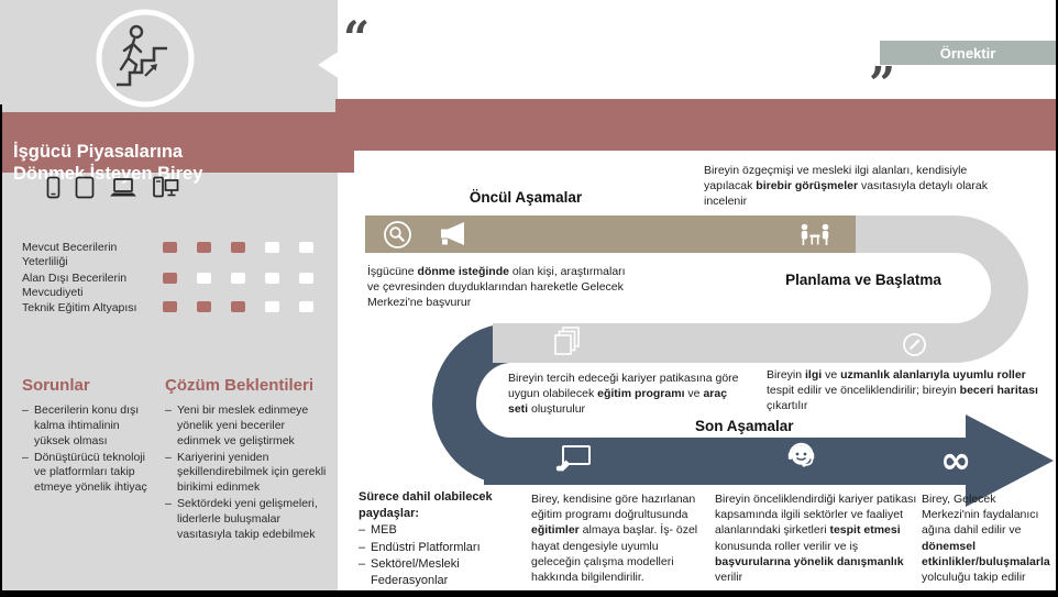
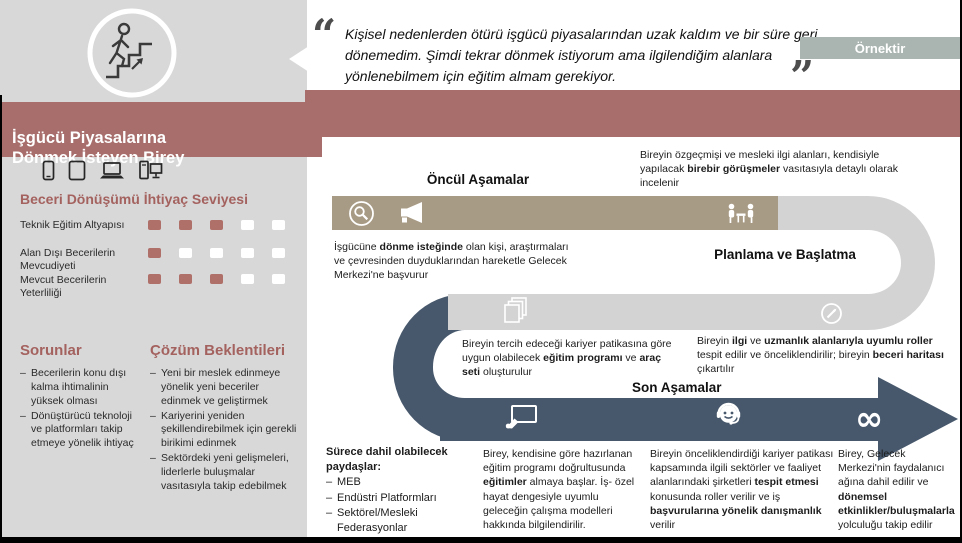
  İşgücü Piyasalarına
  Dönmek İsteyen Birey
+ Beceri Dönüşümü İhtiyaç Seviyesi
- Mevcut Becerilerin Yeterliliği
+ Teknik Eğitim Altyapısı
  Alan Dışı Becerilerin Mevcudiyeti
- Teknik Eğitim Altyapısı
+ Mevcut Becerilerin Yeterliliği
  Sorunlar
  –
  Becerilerin konu dışı kalma ihtimalinin yüksek olması
  –
  Dönüştürücü teknoloji ve platformları takip etmeye yönelik ihtiyaç
  Çözüm Beklentileri
  –
  Yeni bir meslek edinmeye yönelik yeni beceriler edinmek ve geliştirmek
  –
  Kariyerini yeniden şekillendirebilmek için gerekli birikimi edinmek
  –
  Sektördeki yeni gelişmeleri, liderlerle buluşmalar vasıtasıyla takip edebilmek
  “
+ Kişisel nedenlerden ötürü işgücü piyasalarından uzak kaldım ve bir süre geri dönemedim. Şimdi tekrar dönmek istiyorum ama ilgilendiğim alanlara yönlenebilmem için eğitim almam gerekiyor.
  ”
  Örnektir
  Öncül Aşamalar
  ∞
  Planlama ve Başlatma
  Son Aşamalar
  İşgücüne dönme isteğinde olan kişi, araştırmaları ve çevresinden duyduklarından hareketle Gelecek Merkezi'ne başvurur
  Bireyin özgeçmişi ve mesleki ilgi alanları, kendisiyle yapılacak birebir görüşmeler vasıtasıyla detaylı olarak incelenir
  Bireyin tercih edeceği kariyer patikasına göre uygun olabilecek eğitim programı ve araç seti oluşturulur
  Bireyin ilgi ve uzmanlık alanlarıyla uyumlu roller tespit edilir ve önceliklendirilir; bireyin beceri haritası çıkartılır
  Sürece dahil olabilecek paydaşlar:
  –
  MEB
  –
  Endüstri Platformları
  –
  Sektörel/Mesleki Federasyonlar
  Birey, kendisine göre hazırlanan eğitim programı doğrultusunda eğitimler almaya başlar. İş- özel hayat dengesiyle uyumlu geleceğin çalışma modelleri hakkında bilgilendirilir.
  Bireyin önceliklendirdiği kariyer patikası kapsamında ilgili sektörler ve faaliyet alanlarındaki şirketleri tespit etmesi konusunda roller verilir ve iş başvurularına yönelik danışmanlık verilir
  Birey, Gelecek Merkezi'nin faydalanıcı ağına dahil edilir ve dönemsel etkinlikler/buluşmalarla yolculuğu takip edilir
